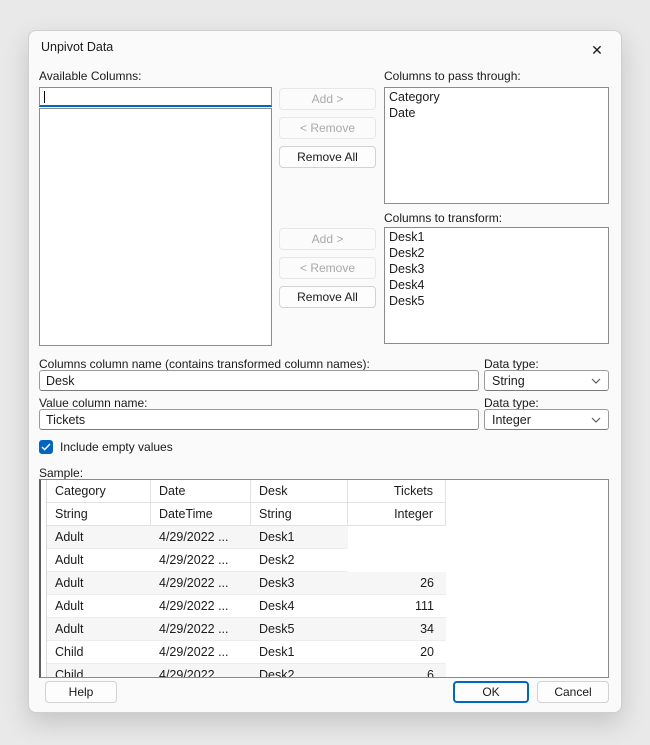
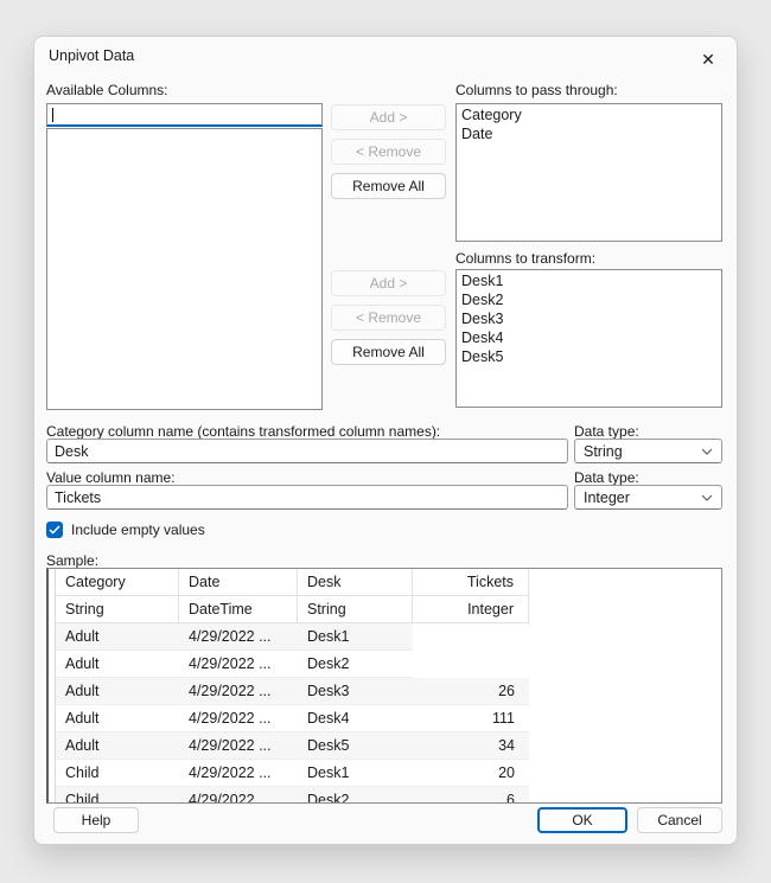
  Unpivot Data
  ✕
  Available Columns:
  Add >
  < Remove
  Remove All
  Add >
  < Remove
  Remove All
  Columns to pass through:
  Category
  Date
  Columns to transform:
  Desk1
  Desk2
  Desk3
  Desk4
  Desk5
- Columns column name (contains transformed column names):
+ Category column name (contains transformed column names):
  Desk
  Data type:
  String
  Value column name:
  Tickets
  Data type:
  Integer
  Include empty values
  Sample:
  Category
  Date
  Desk
  Tickets
  String
  DateTime
  String
  Integer
  Adult
  4/29/2022 ...
  Desk1
  Adult
  4/29/2022 ...
  Desk2
  Adult
  4/29/2022 ...
  Desk3
  26
  Adult
  4/29/2022 ...
  Desk4
  111
  Adult
  4/29/2022 ...
  Desk5
  34
  Child
  4/29/2022 ...
  Desk1
  20
  Child
  4/29/2022 ...
  Desk2
  6
  Help
  OK
  Cancel
